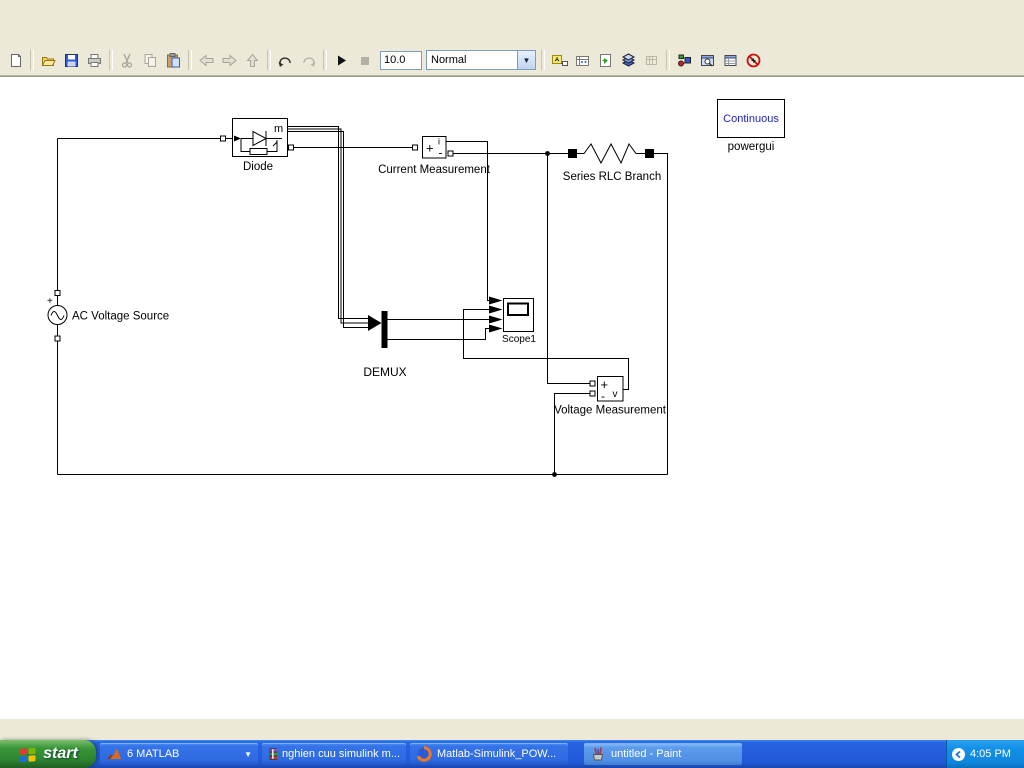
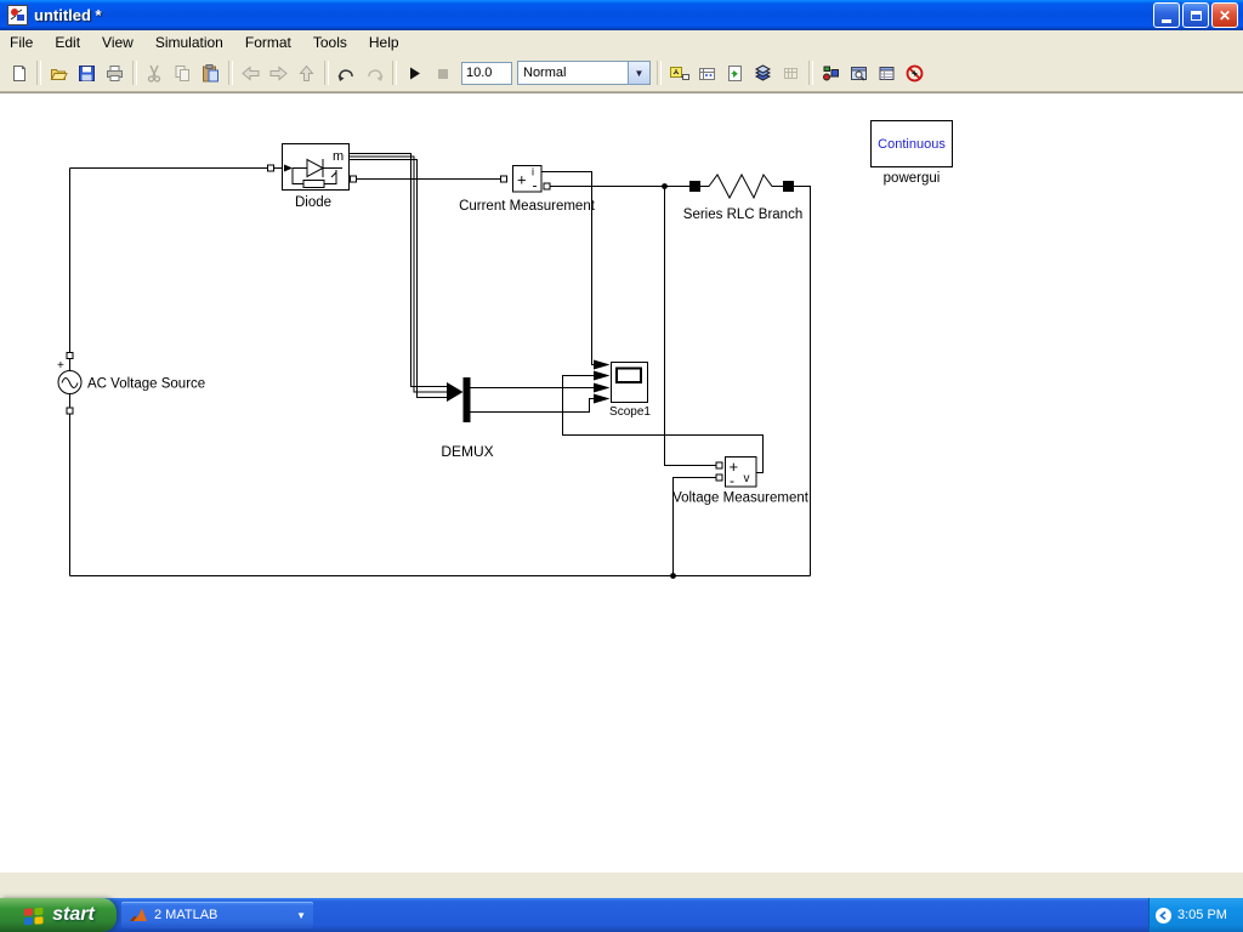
+ untitled *
+ ✕
+ File
+ Edit
+ View
+ Simulation
+ Format
+ Tools
+ Help
  10.0
  Normal
  ▼
  m
  Diode
  +
  i
  -
  Current Measurement
  Series RLC Branch
  +
  AC Voltage Source
  DEMUX
  Scope1
  +
  -
  v
  Voltage Measurement
  Continuous
  powergui
  start
- 6 MATLAB
+ 2 MATLAB
  ▼
- nghien cuu simulink m...
- Matlab-Simulink_POW...
- untitled - Paint
- 4:05 PM
+ 3:05 PM
